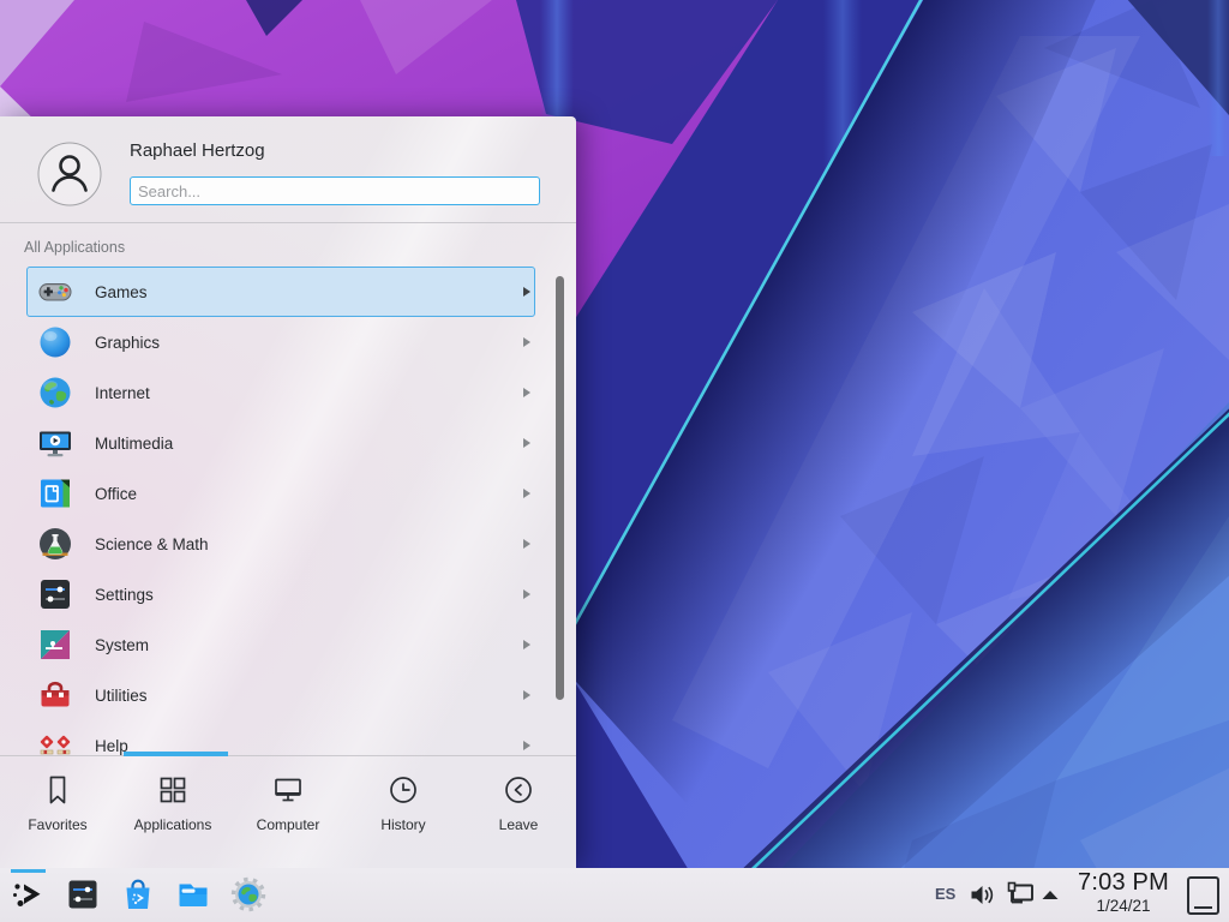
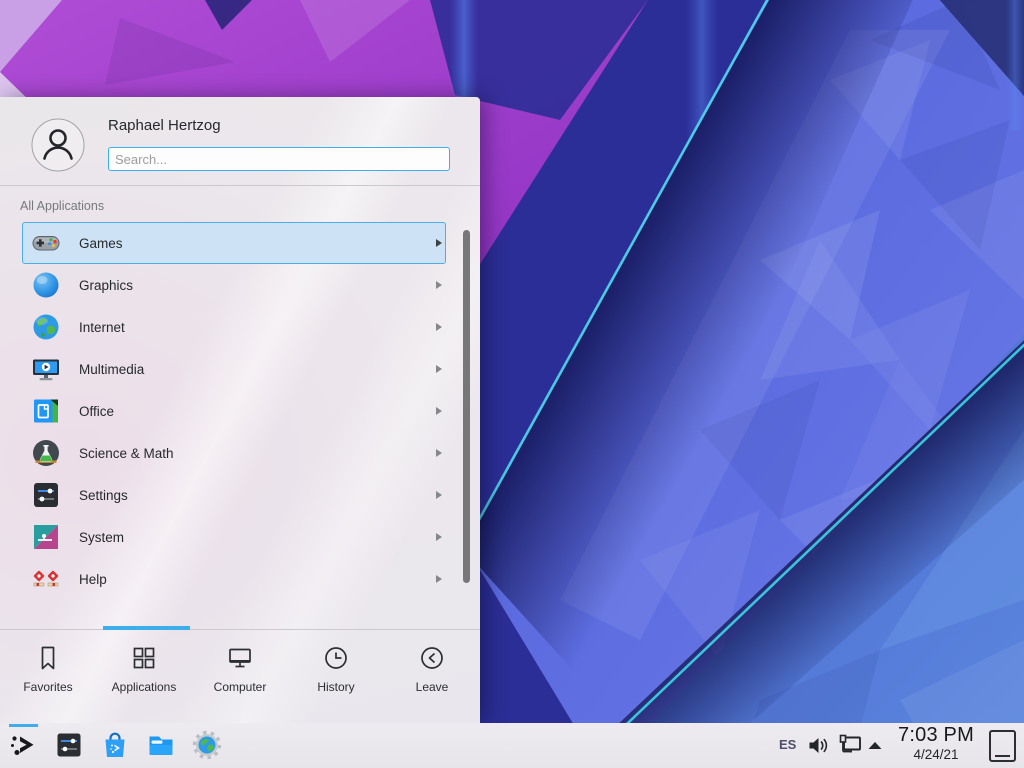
  Raphael Hertzog
  Search...
  All Applications
  Games
  Graphics
  Internet
  Multimedia
  Office
  Science & Math
  Settings
  System
- Utilities
  Help
  Favorites
  Applications
  Computer
  History
  Leave
  ES
  7:03 PM
- 1/24/21
+ 4/24/21
